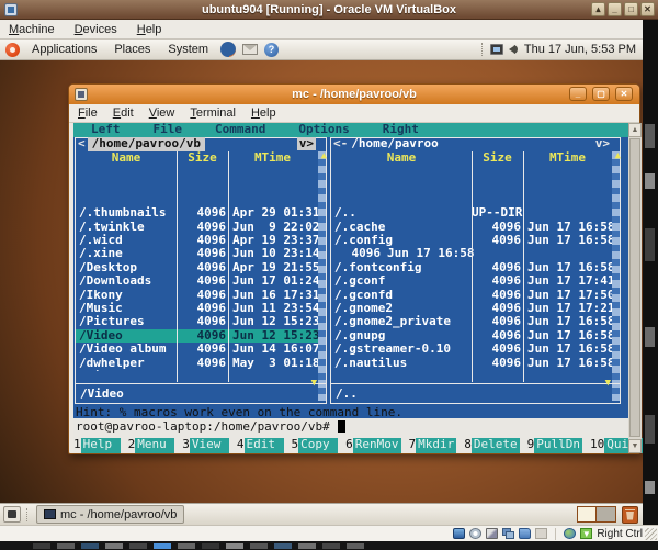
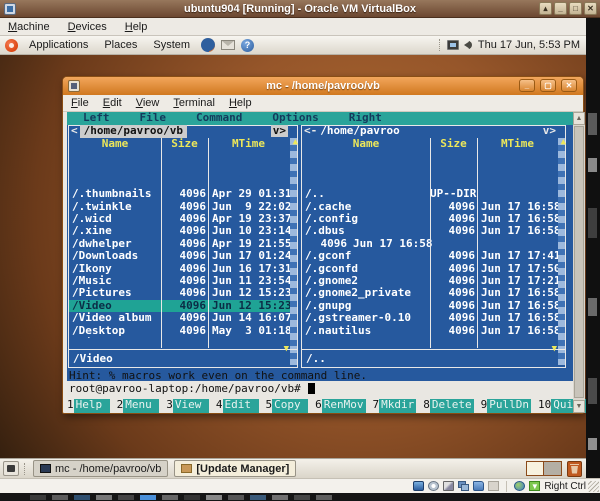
  ubuntu904 [Running] - Oracle VM VirtualBox
  ▴
  _
  □
  ✕
  Machine
  Devices
  Help
  Applications
  Places
  System
  ?
  Thu 17 Jun, 5:53 PM
  mc - /home/pavroo/vb
  _
  ▢
  ✕
  File
  Edit
  View
  Terminal
  Help
  Left
  File
  Command
  Options
  Right
  <
  /home/pavroo/vb
  v>
  Name
  Size
  MTime
  /.thumbnails
  4096
  Apr 29 01:31
  /.twinkle
  4096
  Jun 9 22:02
  /.wicd
  4096
  Apr 19 23:37
  /.xine
  4096
  Jun 10 23:14
- /Desktop
+ /dwhelper
  4096
  Apr 19 21:55
  /Downloads
  4096
  Jun 17 01:24
  /Ikony
  4096
  Jun 16 17:31
  /Music
  4096
  Jun 11 23:54
  /Pictures
  4096
  Jun 12 15:23
  /Video
  4096
  Jun 12 15:23
  /Video album
  4096
  Jun 14 16:07
- /dwhelper
+ /Desktop
  4096
  May 3 01:18
  ▲
  ▼
  /Video
  <-
  /home/pavroo
  v>
  Name
  Size
  MTime
  /..
  UP--DIR
  /.cache
  4096
  Jun 17 16:5
  /.config
  4096
  Jun 17 16:5
+ /.dbus
  4096
  Jun 17 16:5
- /.fontconfig
  4096
  Jun 17 16:5
  /.gconf
  4096
  Jun 17 17:4
  /.gconfd
  4096
  Jun 17 17:5
  /.gnome2
  4096
  Jun 17 17:2
  /.gnome2_private
  4096
  Jun 17 16:5
  /.gnupg
  4096
  Jun 17 16:5
  /.gstreamer-0.10
  4096
  Jun 17 16:5
  /.nautilus
  4096
  Jun 17 16:5
  ▲
  ▼
  /..
  Hint: % macros work even on the command line.
  root@pavroo-laptop:/home/pavroo/vb#
  1
  Help
  2
  Menu
  3
  View
  4
  Edit
  5
  Copy
  6
  RenMov
  7
  Mkdir
  8
  Delete
  9
  PullDn
  10
  Qui
  mc - /home/pavroo/vb
+ [Update Manager]
  ▼
  Right Ctrl
